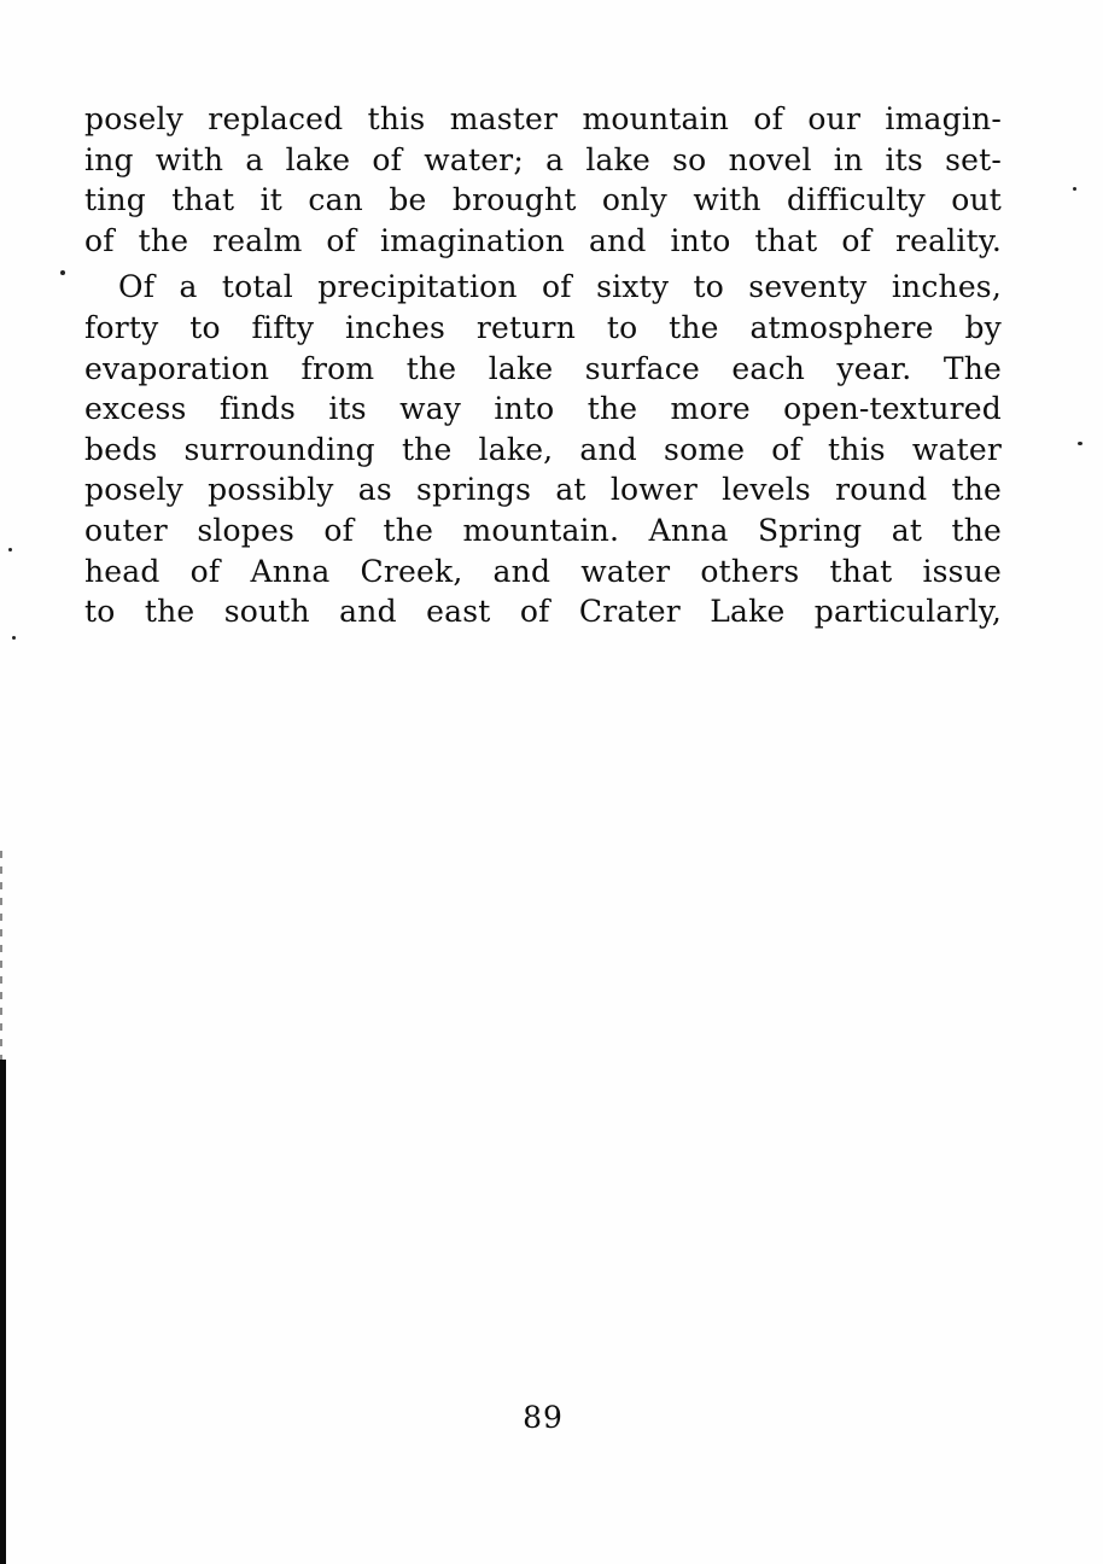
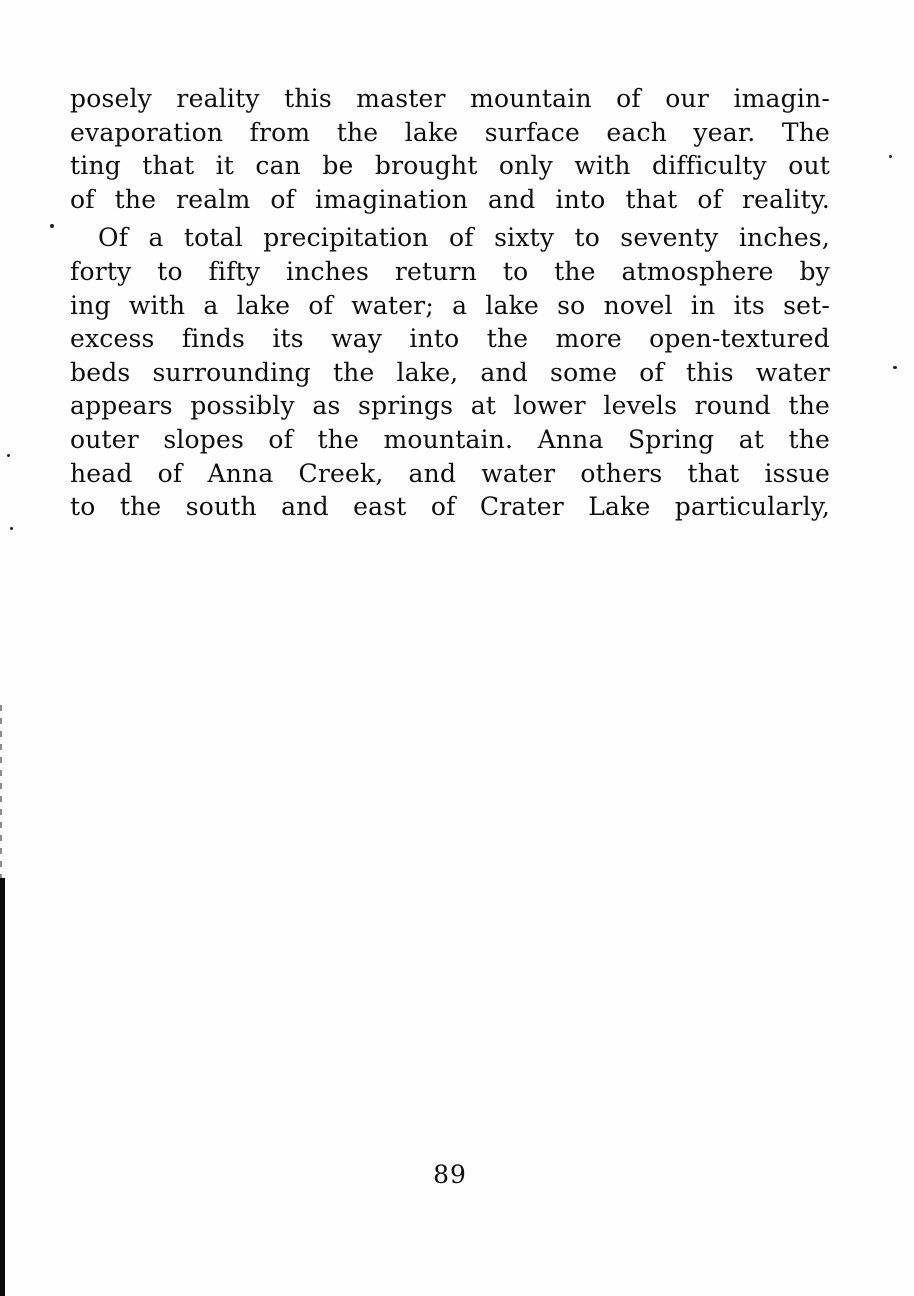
- posely replaced this master mountain of our imagin-
+ posely reality this master mountain of our imagin-
- ing with a lake of water; a lake so novel in its set-
+ evaporation from the lake surface each year. The
  ting that it can be brought only with difficulty out
  of the realm of imagination and into that of reality.
  Of a total precipitation of sixty to seventy inches,
  forty to fifty inches return to the atmosphere by
- evaporation from the lake surface each year. The
+ ing with a lake of water; a lake so novel in its set-
  excess finds its way into the more open-textured
  beds surrounding the lake, and some of this water
- posely possibly as springs at lower levels round the
+ appears possibly as springs at lower levels round the
  outer slopes of the mountain. Anna Spring at the
  head of Anna Creek, and water others that issue
  to the south and east of Crater Lake particularly,
  89
